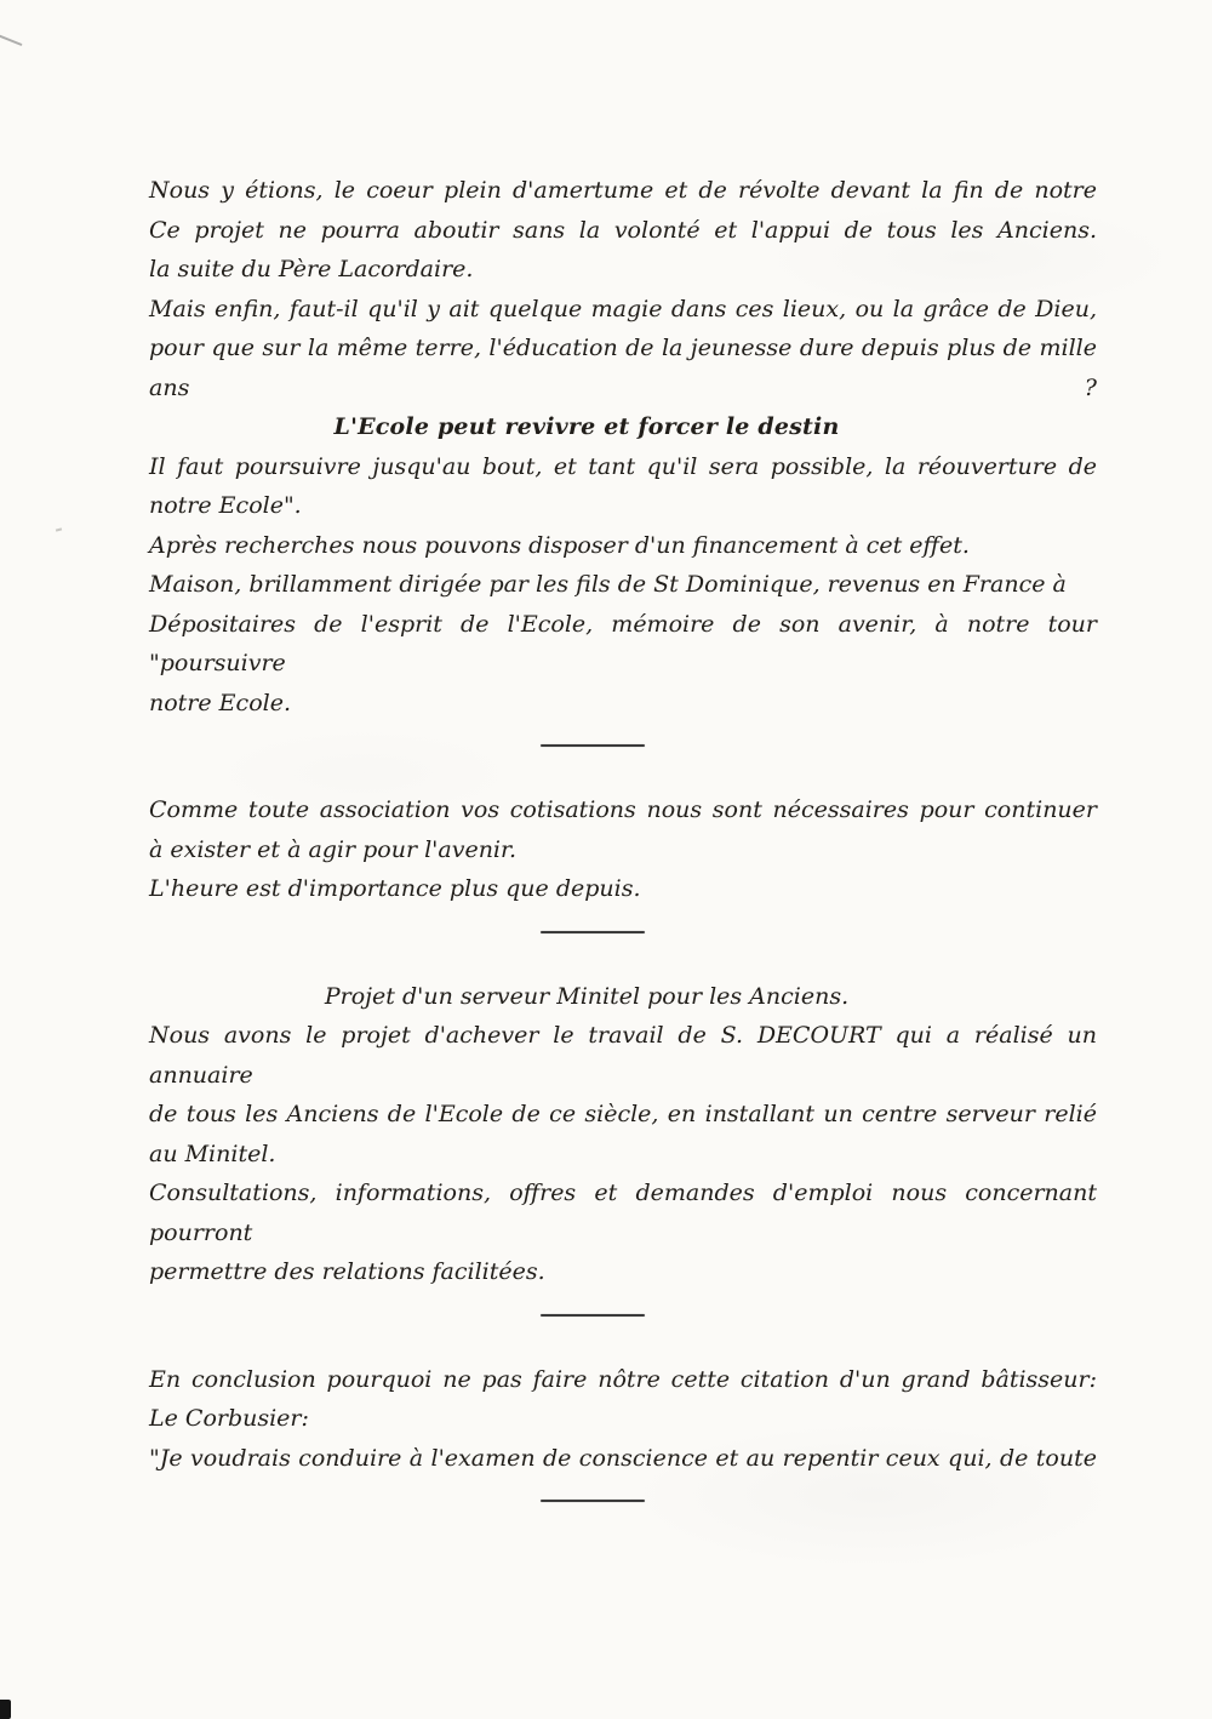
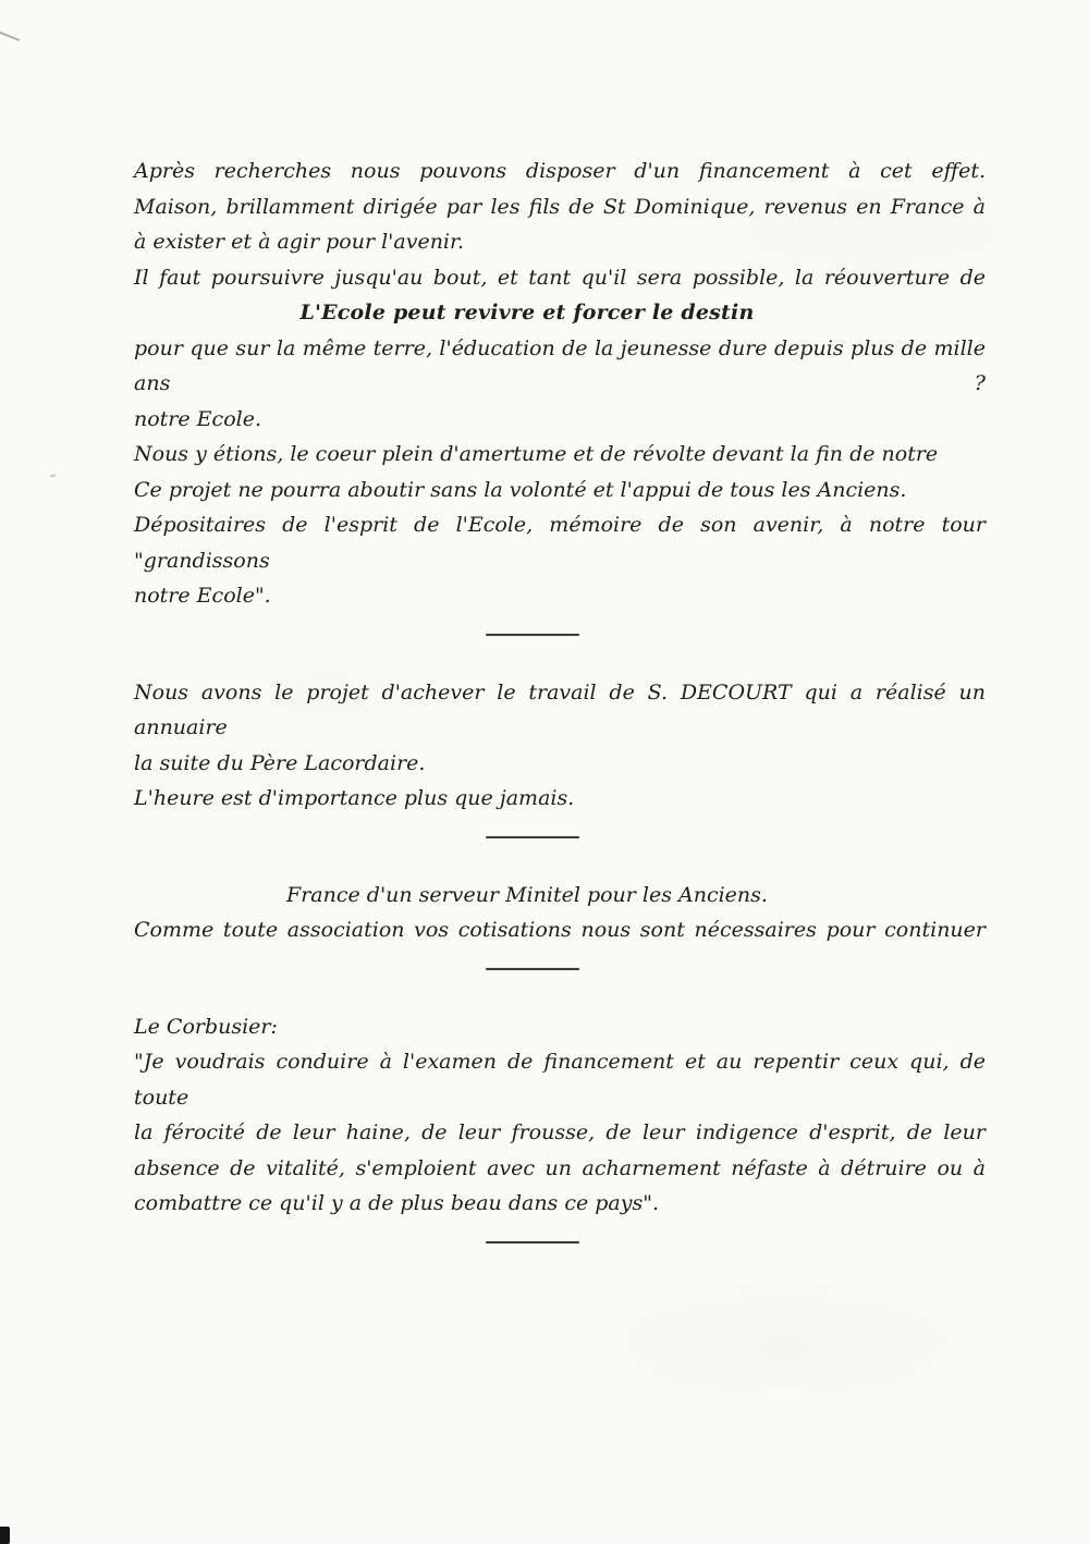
- Nous y étions, le coeur plein d'amertume et de révolte devant la fin de notre
+ Après recherches nous pouvons disposer d'un financement à cet effet.
- Ce projet ne pourra aboutir sans la volonté et l'appui de tous les Anciens.
+ Maison, brillamment dirigée par les fils de St Dominique, revenus en France à
- la suite du Père Lacordaire.
+ à exister et à agir pour l'avenir.
- Mais enfin, faut-il qu'il y ait quelque magie dans ces lieux, ou la grâce de Dieu,
- pour que sur la même terre, l'éducation de la jeunesse dure depuis plus de mille ans ?
+ Il faut poursuivre jusqu'au bout, et tant qu'il sera possible, la réouverture de
  L'Ecole peut revivre et forcer le destin
- Il faut poursuivre jusqu'au bout, et tant qu'il sera possible, la réouverture de
+ pour que sur la même terre, l'éducation de la jeunesse dure depuis plus de mille ans ?
- notre Ecole".
+ notre Ecole.
- Après recherches nous pouvons disposer d'un financement à cet effet.
+ Nous y étions, le coeur plein d'amertume et de révolte devant la fin de notre
- Maison, brillamment dirigée par les fils de St Dominique, revenus en France à
+ Ce projet ne pourra aboutir sans la volonté et l'appui de tous les Anciens.
- Dépositaires de l'esprit de l'Ecole, mémoire de son avenir, à notre tour "poursuivre
+ Dépositaires de l'esprit de l'Ecole, mémoire de son avenir, à notre tour "grandissons
- notre Ecole.
+ notre Ecole".
- Comme toute association vos cotisations nous sont nécessaires pour continuer
+ Nous avons le projet d'achever le travail de S. DECOURT qui a réalisé un annuaire
- à exister et à agir pour l'avenir.
+ la suite du Père Lacordaire.
- L'heure est d'importance plus que depuis.
+ L'heure est d'importance plus que jamais.
- Projet d'un serveur Minitel pour les Anciens.
+ France d'un serveur Minitel pour les Anciens.
- Nous avons le projet d'achever le travail de S. DECOURT qui a réalisé un annuaire
+ Comme toute association vos cotisations nous sont nécessaires pour continuer
- de tous les Anciens de l'Ecole de ce siècle, en installant un centre serveur relié
- au Minitel.
- Consultations, informations, offres et demandes d'emploi nous concernant pourront
- permettre des relations facilitées.
- En conclusion pourquoi ne pas faire nôtre cette citation d'un grand bâtisseur:
  Le Corbusier:
- "Je voudrais conduire à l'examen de conscience et au repentir ceux qui, de toute
+ "Je voudrais conduire à l'examen de financement et au repentir ceux qui, de toute
+ la férocité de leur haine, de leur frousse, de leur indigence d'esprit, de leur
+ absence de vitalité, s'emploient avec un acharnement néfaste à détruire ou à
+ combattre ce qu'il y a de plus beau dans ce pays".
